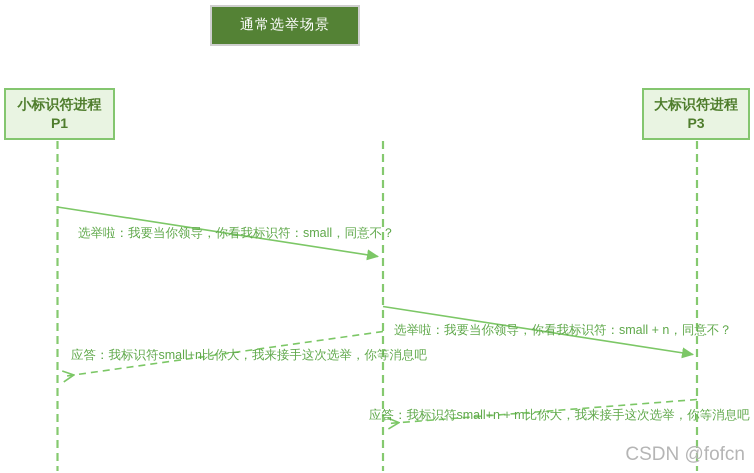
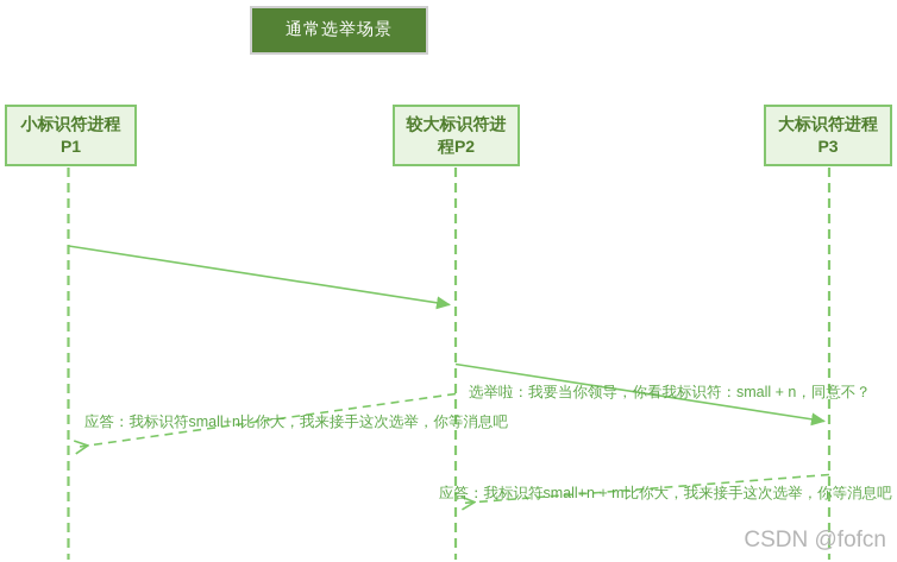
  通常选举场景
  小标识符进程
  P1
+ 较大标识符进
+ 程P2
  大标识符进程
  P3
- 选举啦：我要当你领导，你看我标识符：small，同意不？
  选举啦：我要当你领导，你看我标识符：small + n，同意不？
  应答：我标识符small+n比你大，我来接手这次选举，你等消息吧
  应答：我标识符small+n + m比你大，我来接手这次选举，你等消息吧
  CSDN @fofcn
